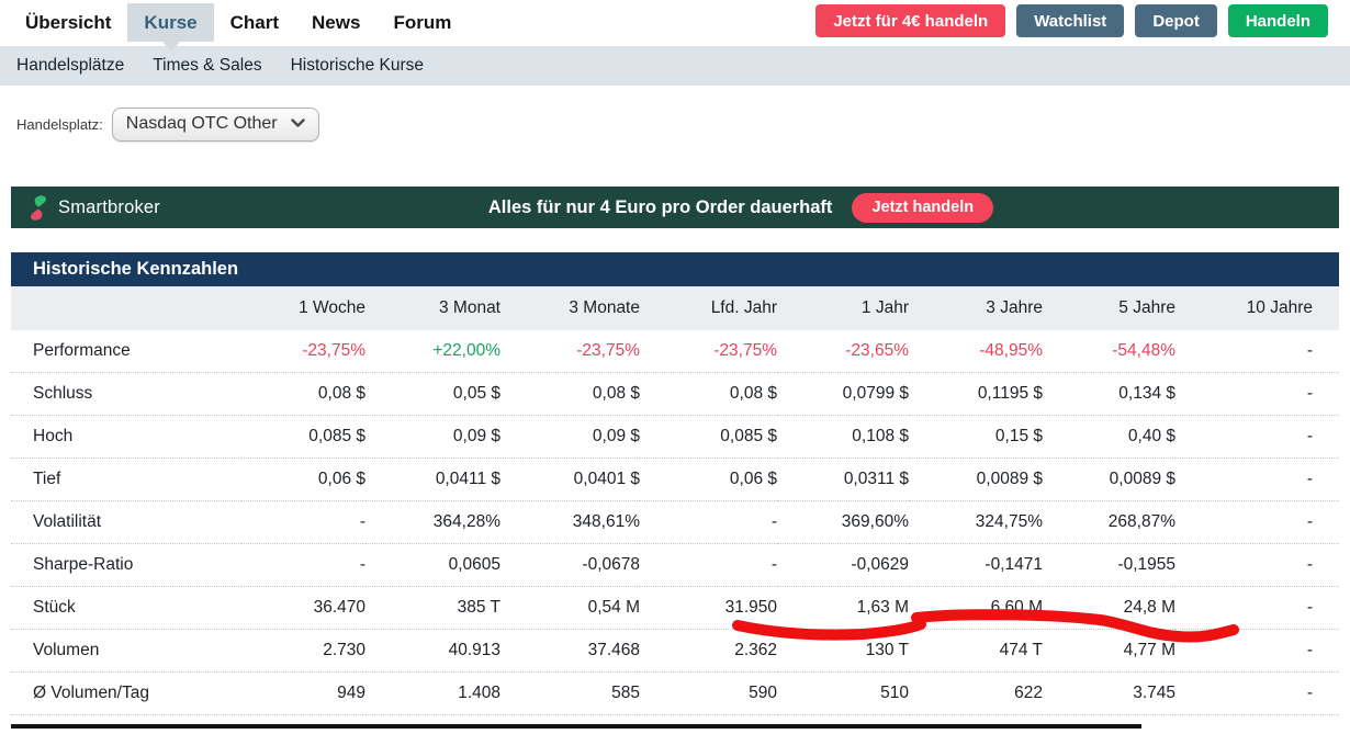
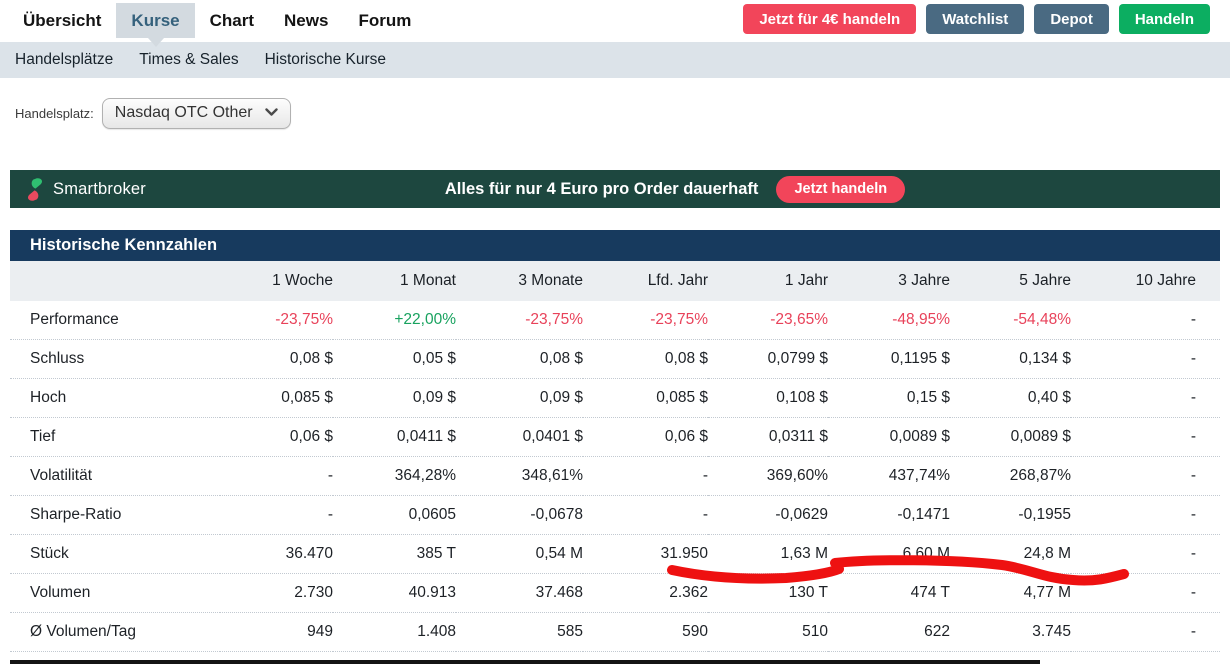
  Übersicht
  Kurse
  Chart
  News
  Forum
  Jetzt für 4€ handeln
  Watchlist
  Depot
  Handeln
  Handelsplätze
  Times & Sales
  Historische Kurse
  Handelsplatz:
  Nasdaq OTC Other
  Smartbroker
  Alles für nur 4 Euro pro Order dauerhaft
  Jetzt handeln
  Historische Kennzahlen
- 	1 Woche	3 Monat	3 Monate	Lfd. Jahr	1 Jahr	3 Jahre	5 Jahre	10 Jahre
+ 	1 Woche	1 Monat	3 Monate	Lfd. Jahr	1 Jahr	3 Jahre	5 Jahre	10 Jahre
  Performance	-23,75%	+22,00%	-23,75%	-23,75%	-23,65%	-48,95%	-54,48%	-
  Schluss	0,08 $	0,05 $	0,08 $	0,08 $	0,0799 $	0,1195 $	0,134 $	-
  Hoch	0,085 $	0,09 $	0,09 $	0,085 $	0,108 $	0,15 $	0,40 $	-
  Tief	0,06 $	0,0411 $	0,0401 $	0,06 $	0,0311 $	0,0089 $	0,0089 $	-
- Volatilität	-	364,28%	348,61%	-	369,60%	324,75%	268,87%	-
+ Volatilität	-	364,28%	348,61%	-	369,60%	437,74%	268,87%	-
  Sharpe-Ratio	-	0,0605	-0,0678	-	-0,0629	-0,1471	-0,1955	-
  Stück	36.470	385 T	0,54 M	31.950	1,63 M	6,60 M	24,8 M	-
  Volumen	2.730	40.913	37.468	2.362	130 T	474 T	4,77 M	-
  Ø Volumen/Tag	949	1.408	585	590	510	622	3.745	-
